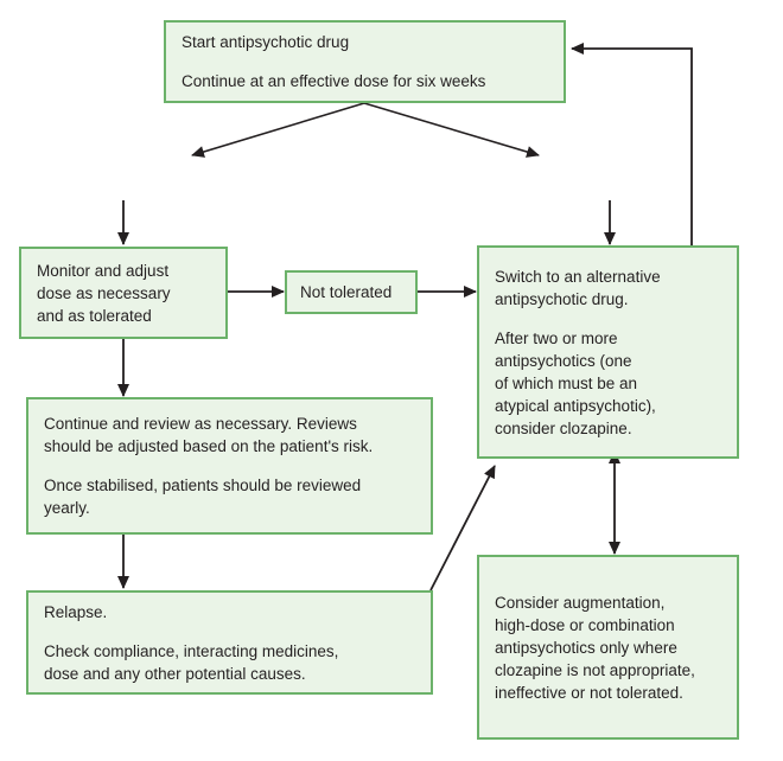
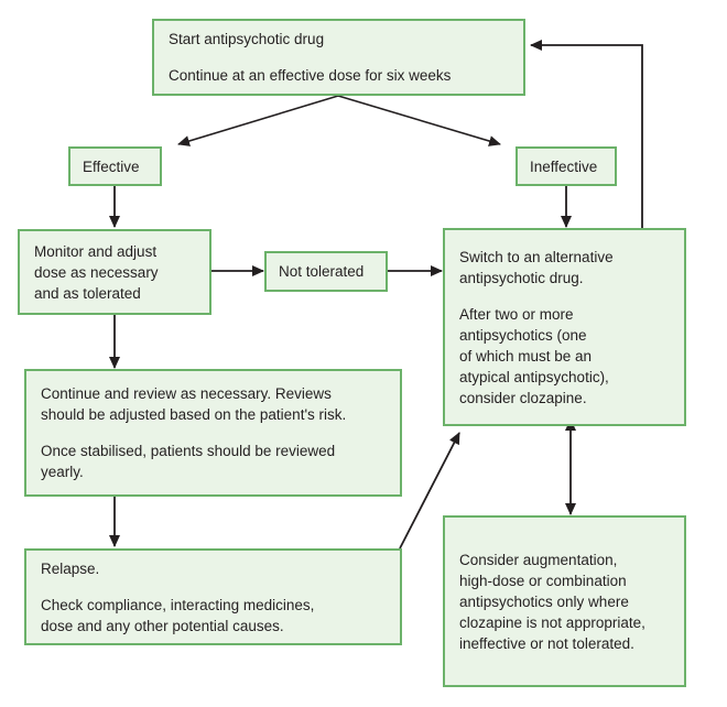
  Start antipsychotic drug
  Continue at an effective dose for six weeks
+ Effective
+ Ineffective
  Monitor and adjust
  dose as necessary
  and as tolerated
  Not tolerated
  Switch to an alternative
  antipsychotic drug.
  After two or more
  antipsychotics (one
  of which must be an
  atypical antipsychotic),
  consider clozapine.
  Continue and review as necessary. Reviews
  should be adjusted based on the patient's risk.
  Once stabilised, patients should be reviewed
  yearly.
  Relapse.
  Check compliance, interacting medicines,
  dose and any other potential causes.
  Consider augmentation,
  high-dose or combination
  antipsychotics only where
  clozapine is not appropriate,
  ineffective or not tolerated.
